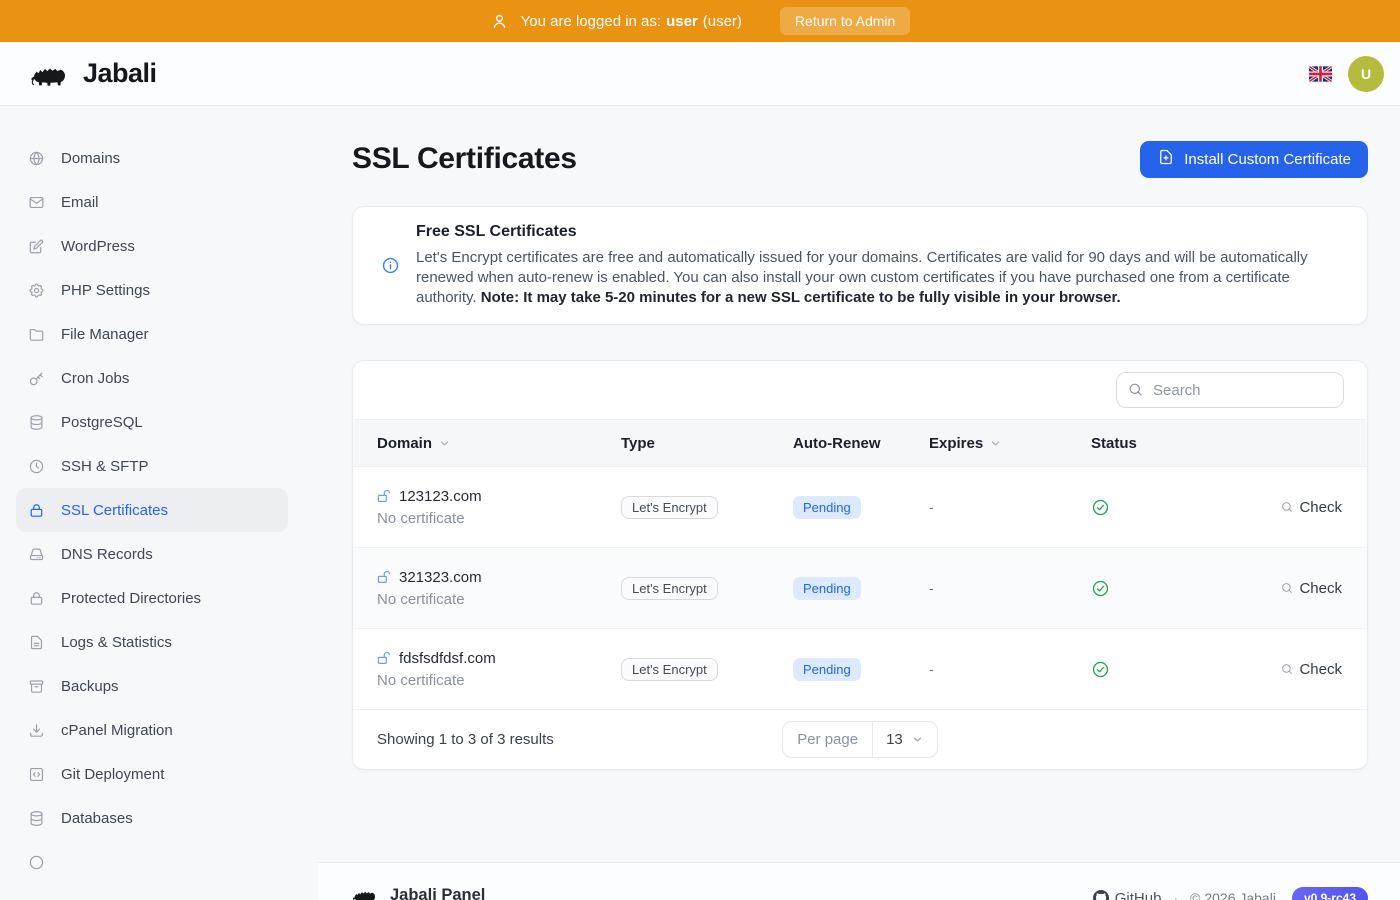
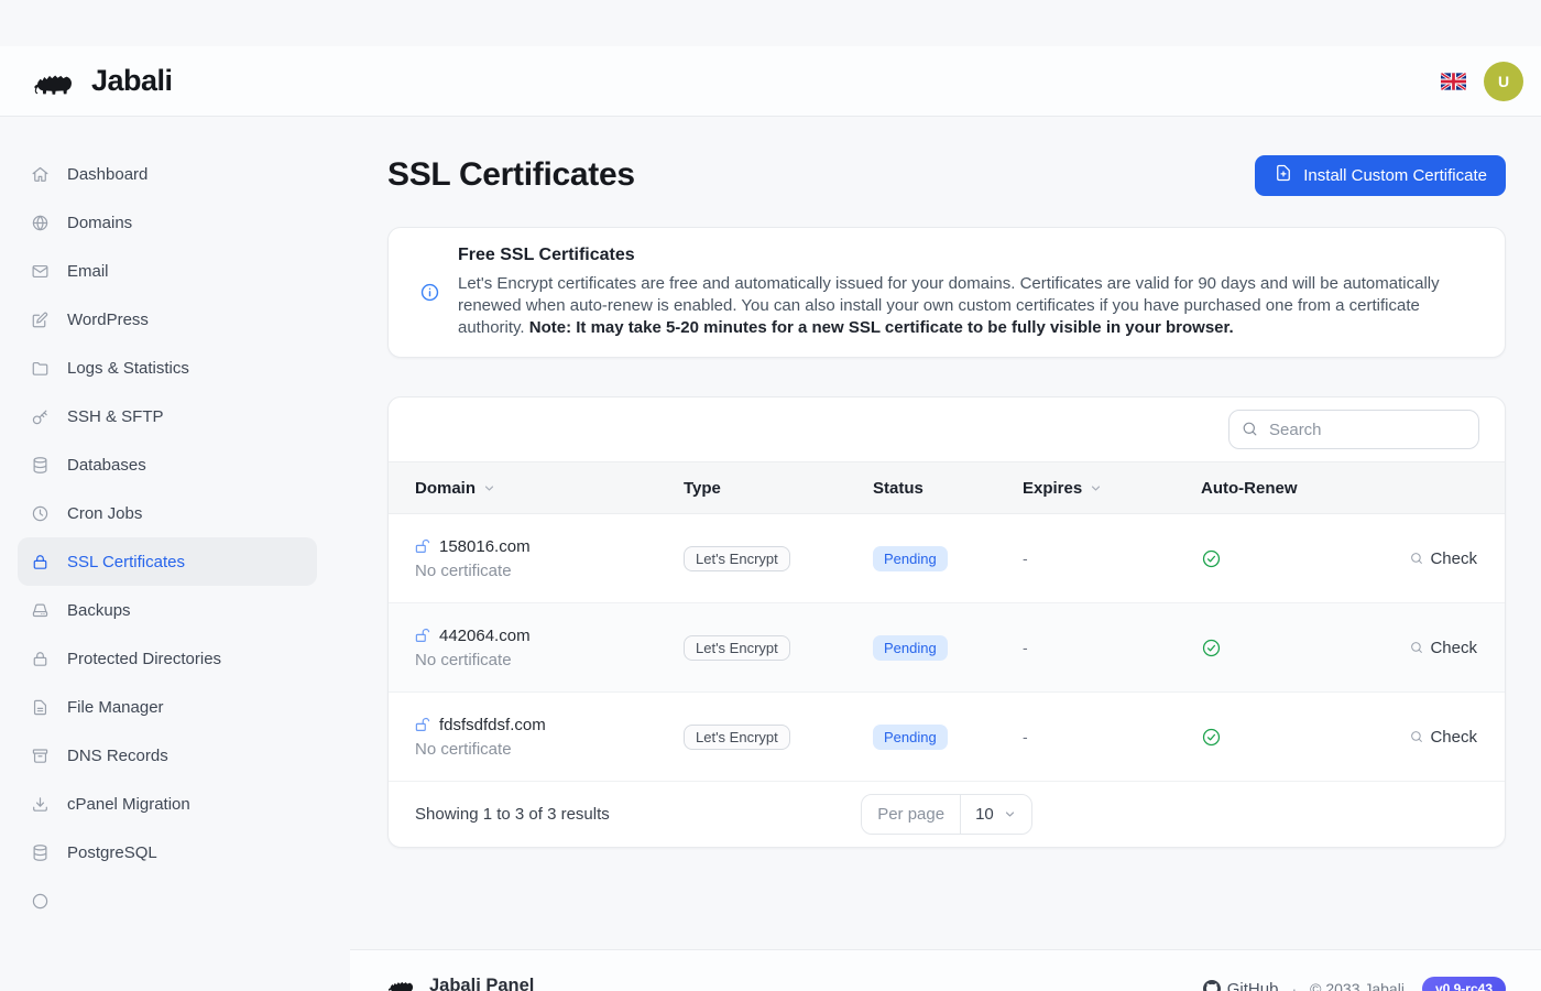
- You are logged in as:
- user
- (user)
- Return to Admin
  Jabali
  U
+ Dashboard
  Domains
  Email
  WordPress
- PHP Settings
- File Manager
+ Logs & Statistics
- Cron Jobs
+ SSH & SFTP
- PostgreSQL
+ Databases
- SSH & SFTP
+ Cron Jobs
  SSL Certificates
- DNS Records
+ Backups
  Protected Directories
- Logs & Statistics
+ File Manager
- Backups
+ DNS Records
  cPanel Migration
- Git Deployment
- Databases
+ PostgreSQL
  SSL Certificates
  Install Custom Certificate
  Free SSL Certificates
  Let's Encrypt certificates are free and automatically issued for your domains. Certificates are valid for 90 days and will be automatically renewed when auto-renew is enabled. You can also install your own custom certificates if you have purchased one from a certificate authority. Note: It may take 5-20 minutes for a new SSL certificate to be fully visible in your browser.
  Search
  Domain
  Type
- Auto-Renew
+ Status
  Expires
- Status
+ Auto-Renew
- 123123.com
+ 158016.com
  No certificate
  Let's Encrypt
  Pending
  -
  Check
- 321323.com
+ 442064.com
  No certificate
  Let's Encrypt
  Pending
  -
  Check
  fdsfsdfdsf.com
  No certificate
  Let's Encrypt
  Pending
  -
  Check
  Showing 1 to 3 of 3 results
  Per page
- 13
+ 10
  Jabali Panel
  GitHub
  ·
- © 2026 Jabali
+ © 2033 Jabali
  v0.9-rc43
